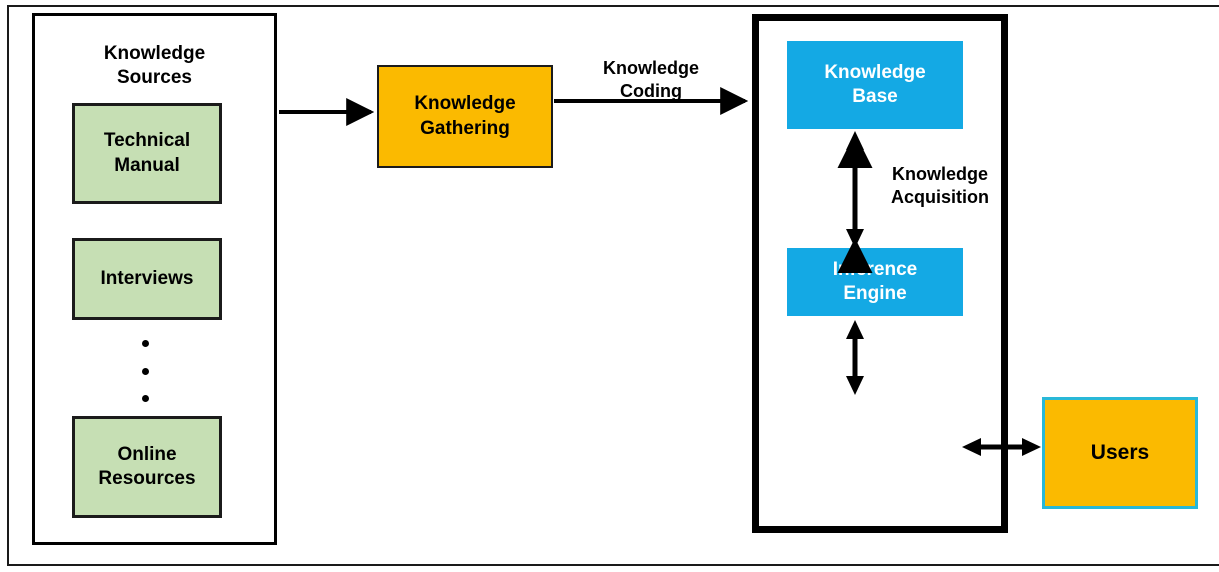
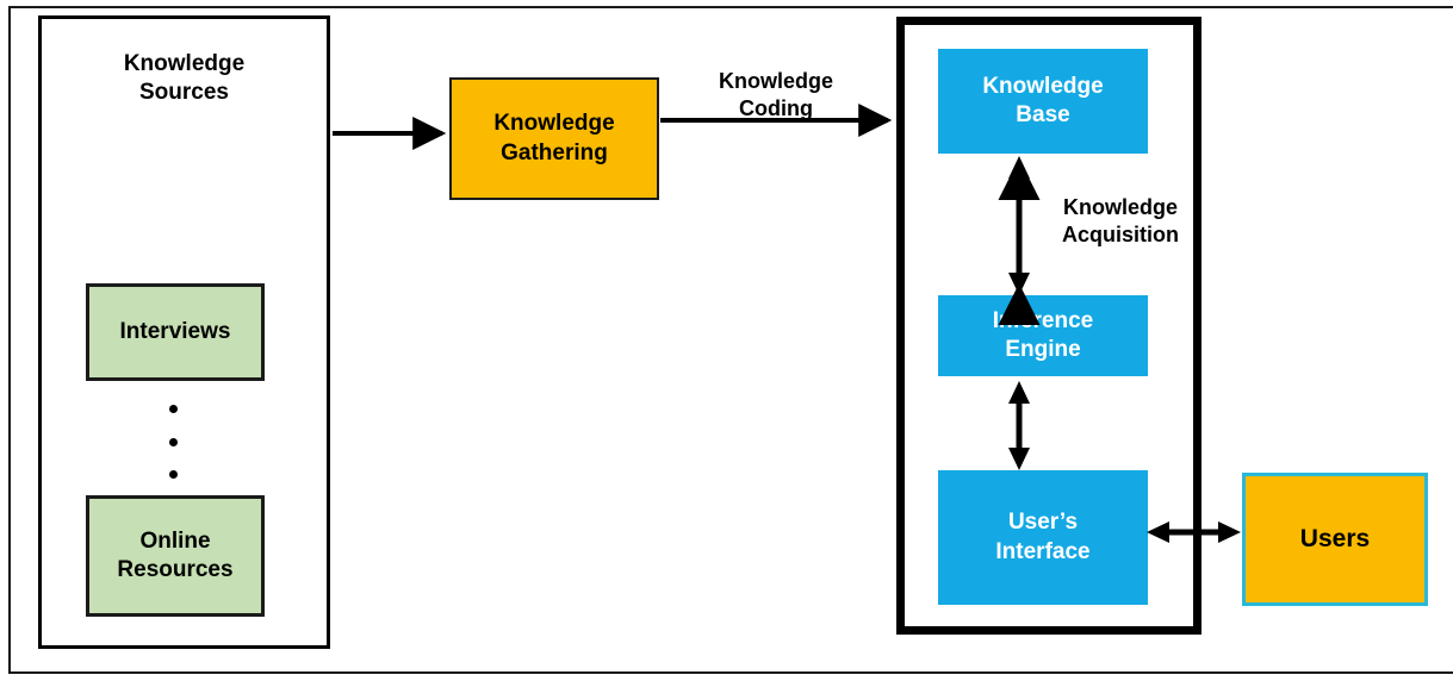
  Knowledge
  Sources
- Technical
- Manual
  Interviews
  Online
  Resources
  Knowledge
  Gathering
  Knowledge
  Coding
  Knowledge
  Base
  Knowledge
  Acquisition
  Inference
  Engine
+ User’s
+ Interface
  Users
